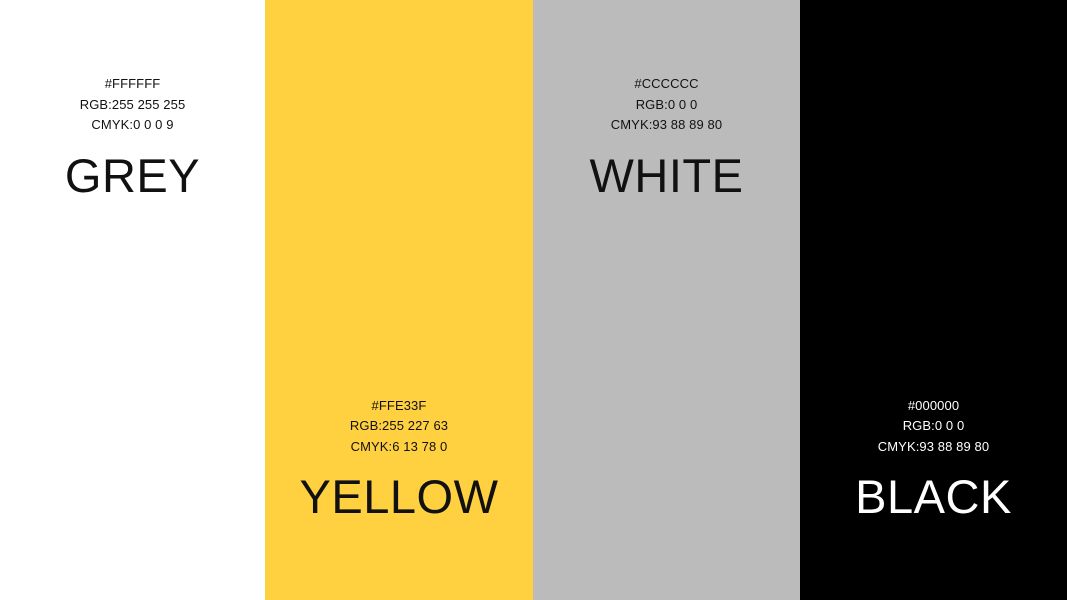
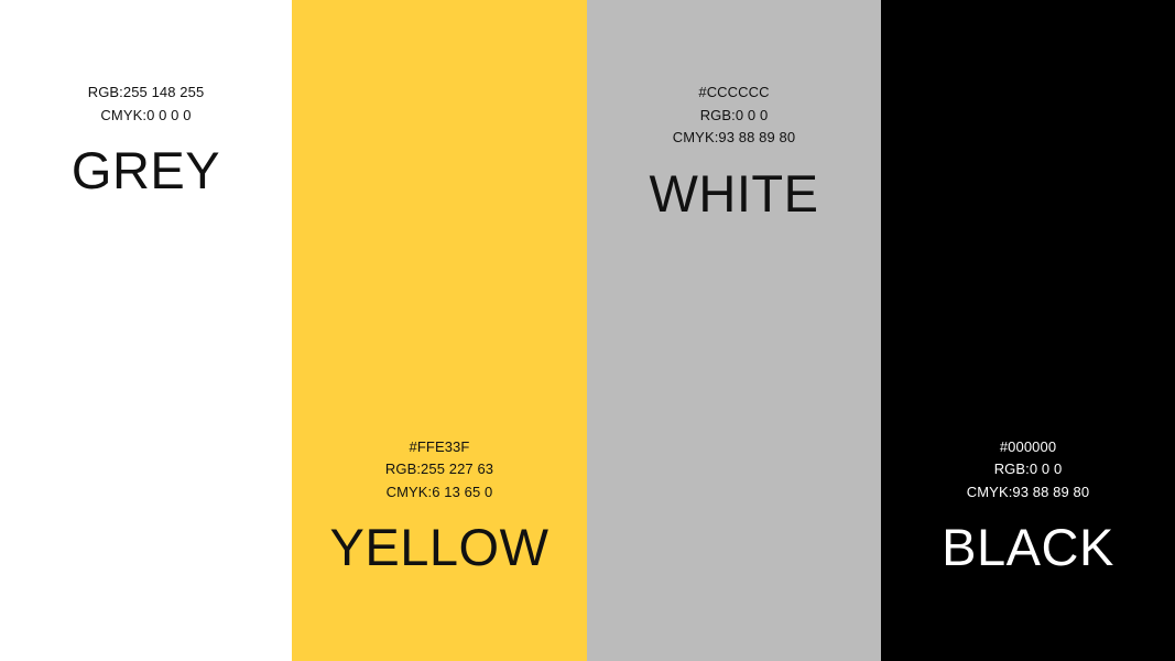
- #FFFFFF
- RGB:255 255 255
+ RGB:255 148 255
- CMYK:0 0 0 9
+ CMYK:0 0 0 0
  GREY
  #FFE33F
  RGB:255 227 63
- CMYK:6 13 78 0
+ CMYK:6 13 65 0
  YELLOW
  #CCCCCC
  RGB:0 0 0
  CMYK:93 88 89 80
  WHITE
  #000000
  RGB:0 0 0
  CMYK:93 88 89 80
  BLACK
